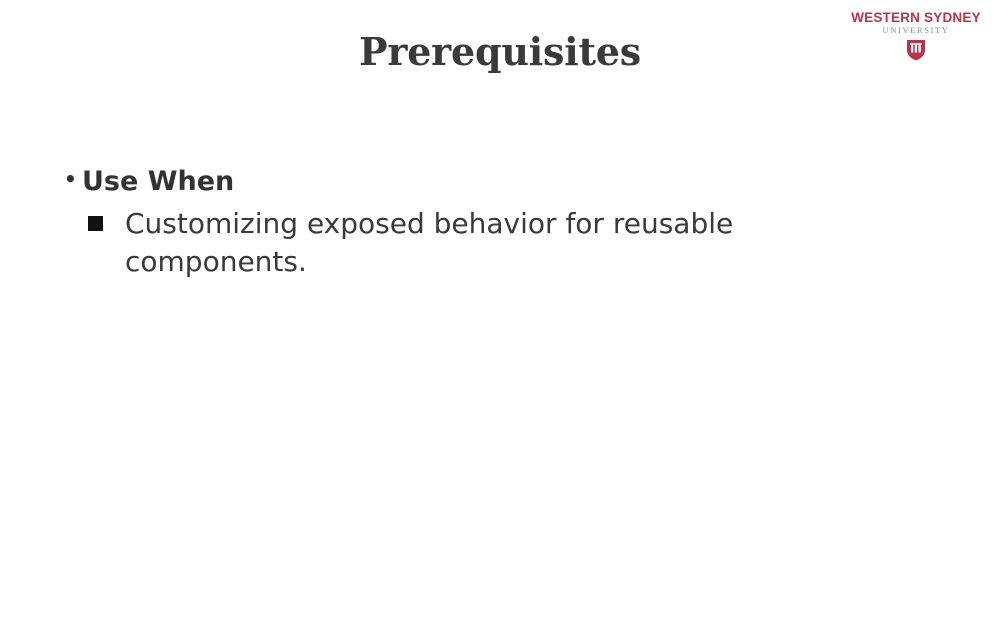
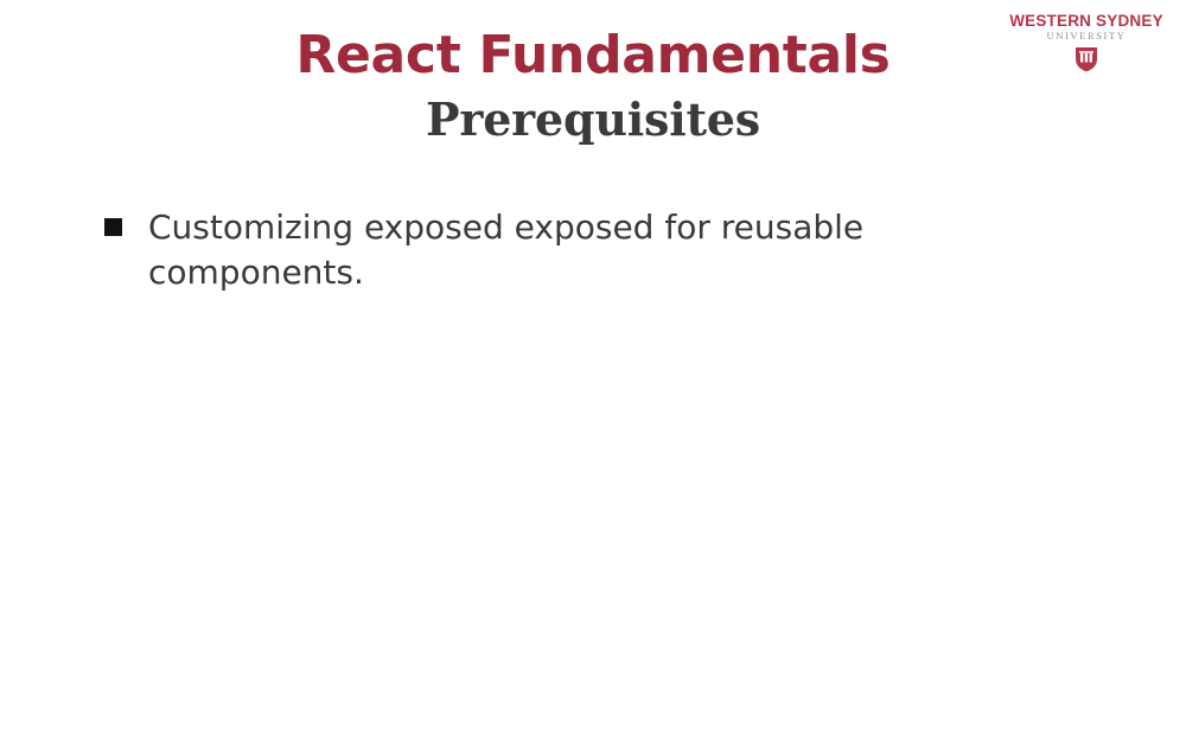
  WESTERN SYDNEY
  UNIVERSITY
+ React Fundamentals
  Prerequisites
- •
- Use When
- Customizing exposed behavior for reusable components.
+ Customizing exposed exposed for reusable components.
